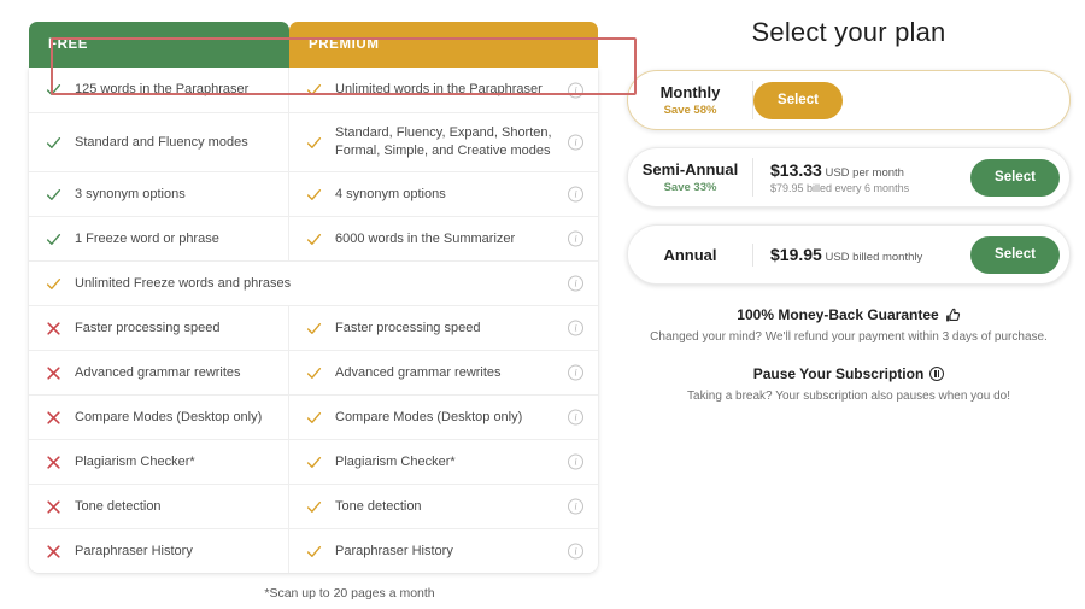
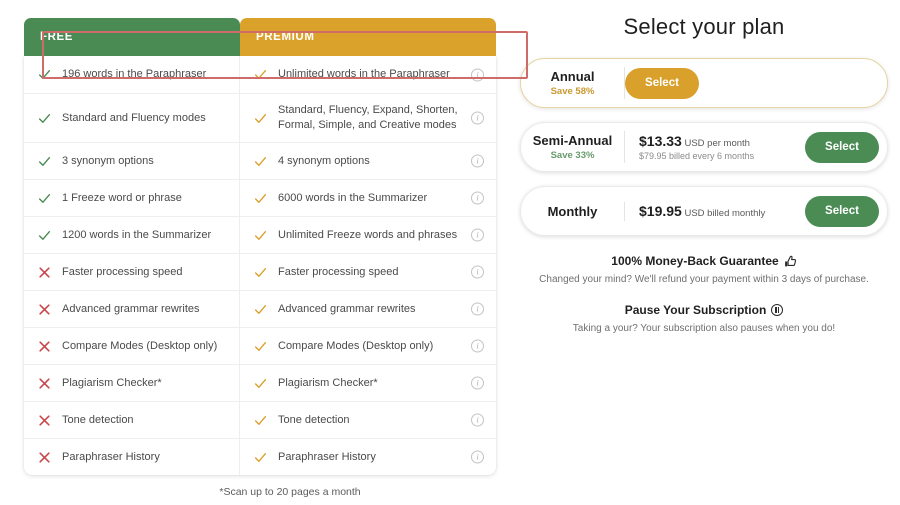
  FREE
  PREMIUM
- 125 words in the Paraphraser
+ 196 words in the Paraphraser
  Unlimited words in the Paraphraser
  i
  Standard and Fluency modes
  Standard, Fluency, Expand, Shorten, Formal, Simple, and Creative modes
  i
  3 synonym options
  4 synonym options
  i
  1 Freeze word or phrase
  6000 words in the Summarizer
  i
+ 1200 words in the Summarizer
  Unlimited Freeze words and phrases
  i
  Faster processing speed
  Faster processing speed
  i
  Advanced grammar rewrites
  Advanced grammar rewrites
  i
  Compare Modes (Desktop only)
  Compare Modes (Desktop only)
  i
  Plagiarism Checker*
  Plagiarism Checker*
  i
  Tone detection
  Tone detection
  i
  Paraphraser History
  Paraphraser History
  i
  *Scan up to 20 pages a month
  Select your plan
- Monthly
+ Annual
  Save 58%
  Select
  Semi-Annual
  Save 33%
  $13.33 USD per month
  $79.95 billed every 6 months
  Select
- Annual
+ Monthly
  $19.95 USD billed monthly
  Select
  100% Money-Back Guarantee
  Changed your mind? We'll refund your payment within 3 days of purchase.
  Pause Your Subscription
- Taking a break? Your subscription also pauses when you do!
+ Taking a your? Your subscription also pauses when you do!
